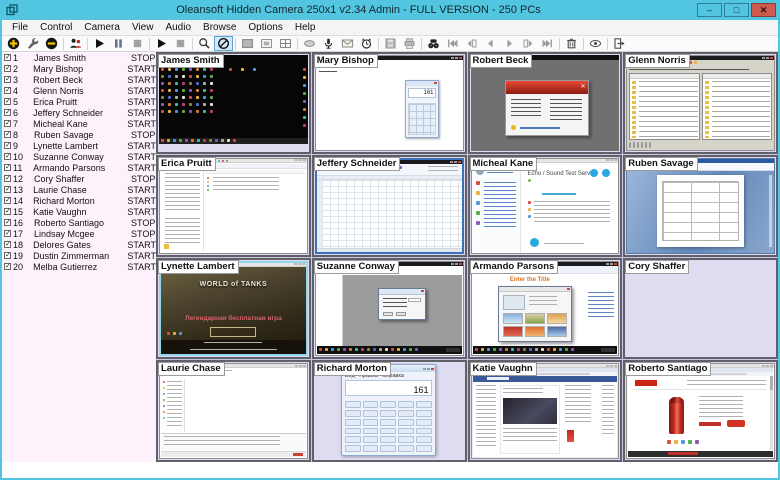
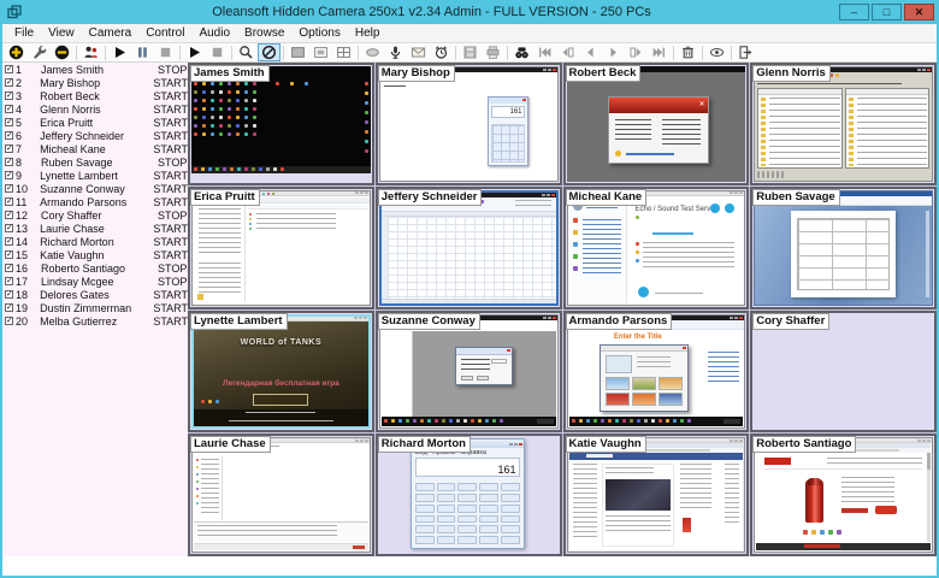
  Oleansoft Hidden Camera 250x1 v2.34 Admin - FULL VERSION - 250 PCs
  –
  □
  ✕
  File
- Control
+ View
  Camera
- View
+ Control
  Audio
  Browse
  Options
  Help
  1
  James Smith
  STOP
  2
  Mary Bishop
  START
  3
  Robert Beck
  START
  4
  Glenn Norris
  START
  5
  Erica Pruitt
  START
  6
  Jeffery Schneider
  START
  7
  Micheal Kane
  START
  8
  Ruben Savage
  STOP
  9
  Lynette Lambert
  START
  10
  Suzanne Conway
  START
  11
  Armando Parsons
  START
  12
  Cory Shaffer
  STOP
  13
  Laurie Chase
  START
  14
  Richard Morton
  START
  15
  Katie Vaughn
  START
  16
  Roberto Santiago
  STOP
  17
  Lindsay Mcgee
  STOP
  18
  Delores Gates
  START
  19
  Dustin Zimmerman
  START
  20
  Melba Gutierrez
  START
  James Smith
  Mary Bishop
  Robert Beck
  Glenn Norris
  Erica Pruitt
  Jeffery Schneider
  Micheal Kane
  Ruben Savage
  Lynette Lambert
  Suzanne Conway
  Armando Parsons
  Cory Shaffer
  Laurie Chase
  161
  Richard Morton
  Katie Vaughn
  Roberto Santiago
